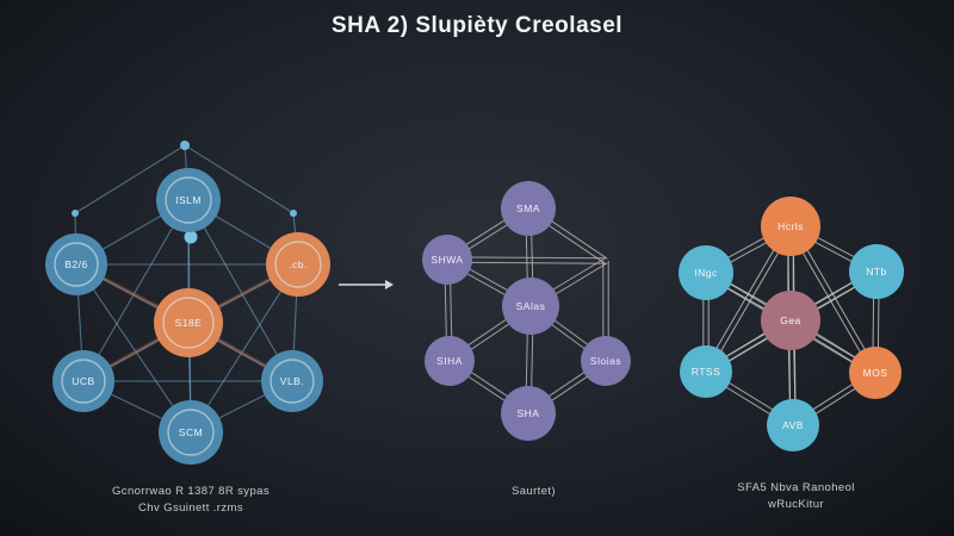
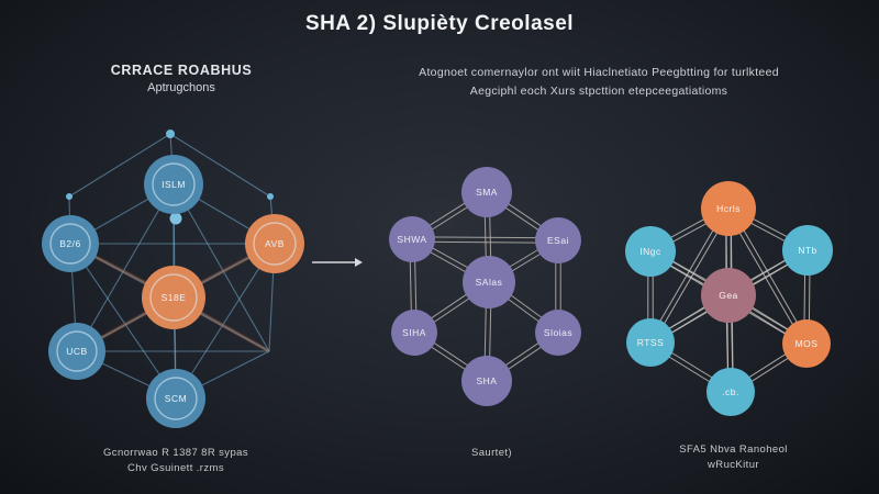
  SHA 2) Slupièty Creolasel
+ CRRACE ROABHUS
+ Aptrugchons
+ Atognoet comernaylor ont wiit Hiaclnetiato Peegbtting for turlkteed
+ Aegciphl eoch Xurs stpcttion etepceegatiatioms
  ISLM
  B2/6
- .cb.
+ AVB
  S18E
  UCB
- VLB.
  SCM
  SMA
  SHWA
+ ESai
  SAlas
  SIHA
  Sloias
  SHA
  Hcrls
  INgc
  NTb
  Gea
  RTSS
  MOS
- AVB
+ .cb.
  Gcnorrwao R 1387 8R sypas
  Chv Gsuinett .rzms
  Saurtet)
  SFA5 Nbva Ranoheol
  wRucKitur
